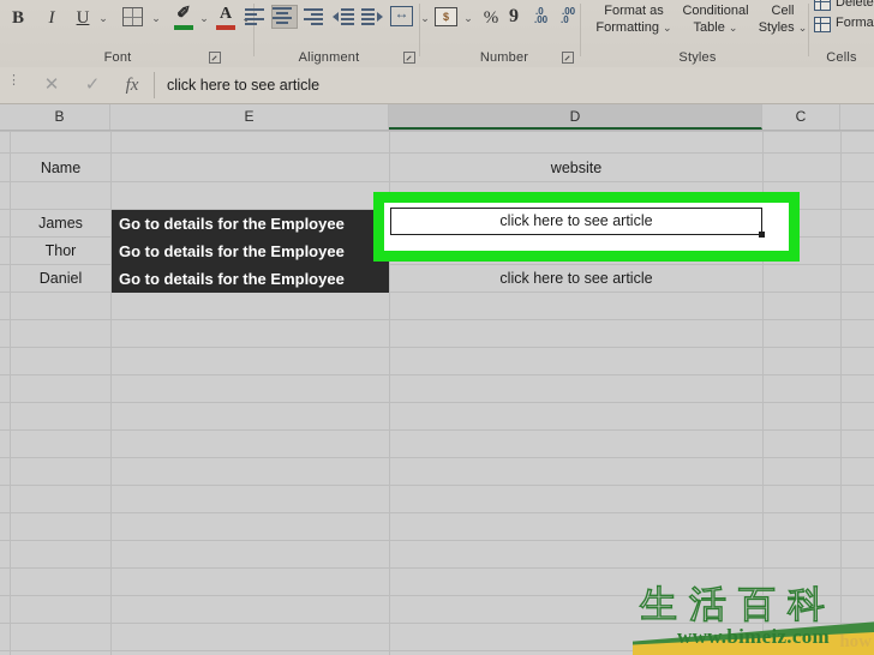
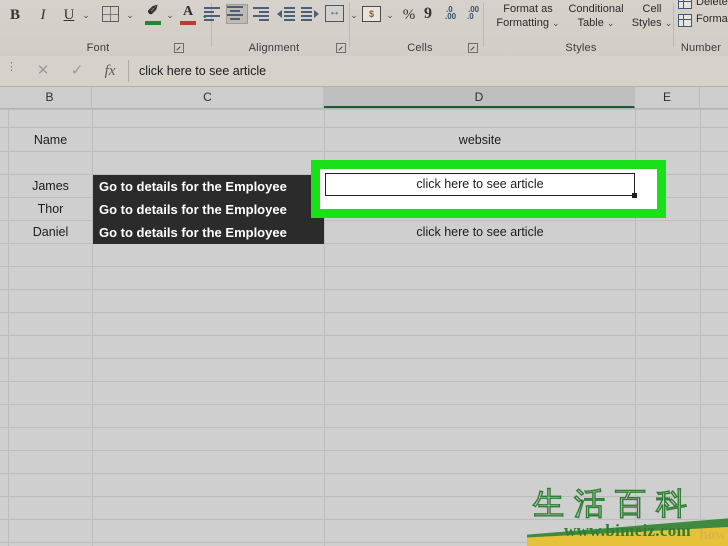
  B
  I
  U
  ⌄
  ⌄
  ✐
  ⌄
  A
  Font
  ⌄
  Alignment
  $
  ⌄
  %
  9
  .0
  .00
  .00
  .0
- Number
+ Cells
  Format as
  Formatting ⌄
  Conditional
  Table ⌄
  Cell
  Styles ⌄
  Styles
  Delete
  Forma
- Cells
+ Number
  ⋮
  ✕
  ✓
  fx
  click here to see article
  B
- E
+ C
  D
- C
+ E
  Name
  website
  James
  Go to details for the Employee
  Thor
  Go to details for the Employee
  Daniel
  Go to details for the Employee
  click here to see article
  click here to see article
  生活百科
  www.bimeiz.com
  how
